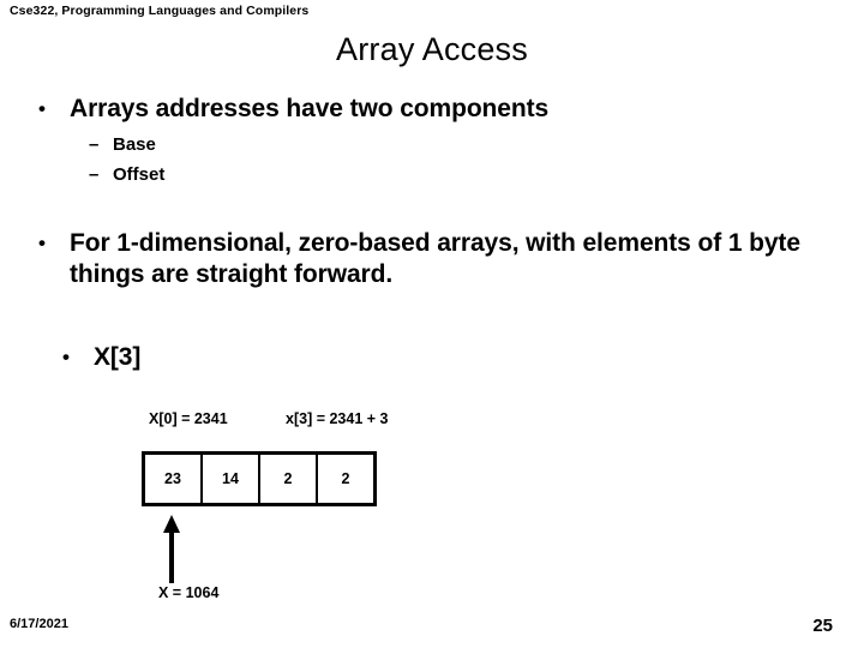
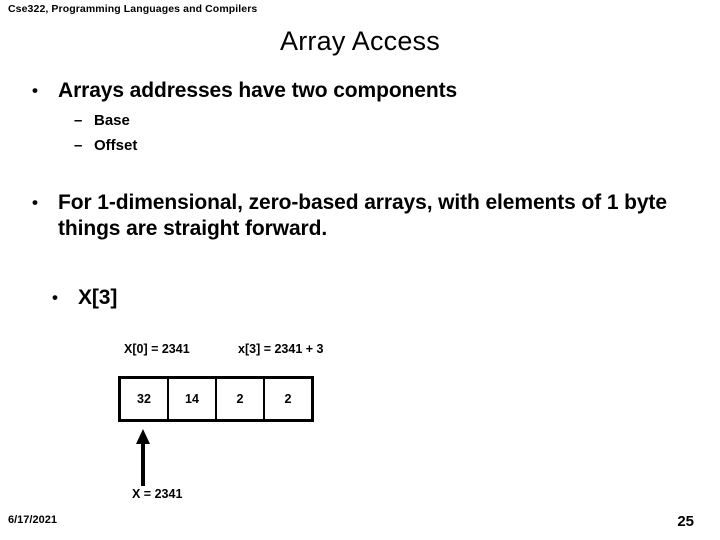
  Cse322, Programming Languages and Compilers
  Array Access
  •
  Arrays addresses have two components
  –
  Base
  –
  Offset
  •
  For 1-dimensional, zero-based arrays, with elements of 1 byte things are straight forward.
  •
  X[3]
  X[0] = 2341
  x[3] = 2341 + 3
- 23	14	2	2
+ 32	14	2	2
- X = 1064
+ X = 2341
  6/17/2021
  25
